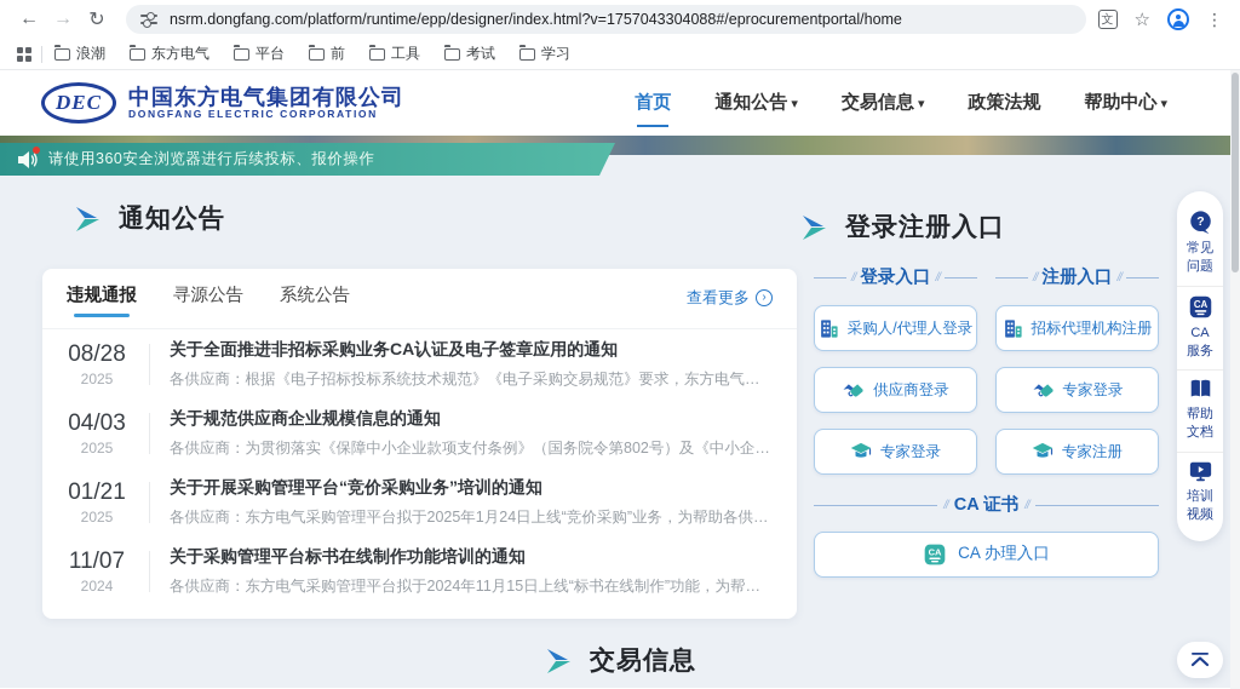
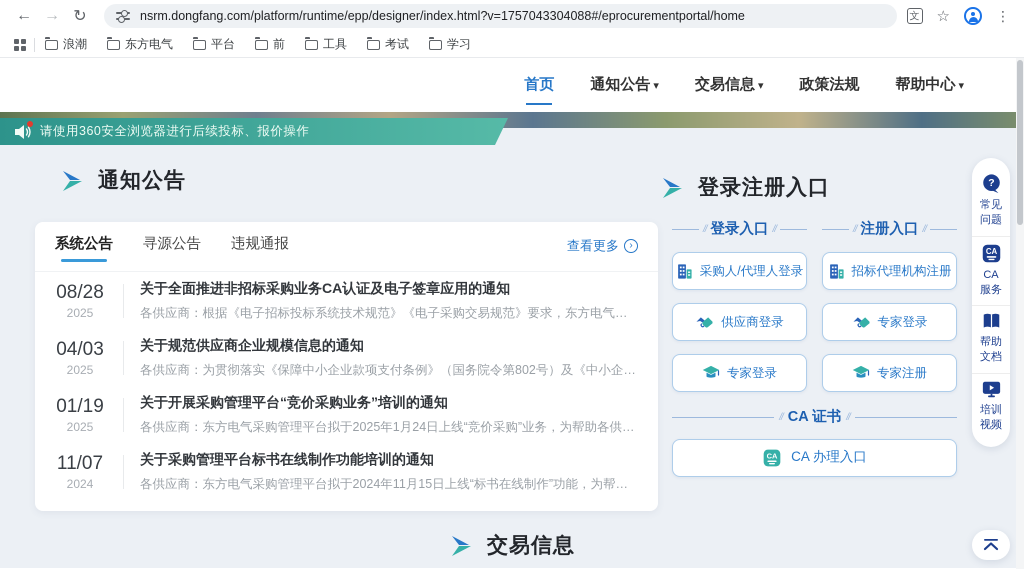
  ←
  →
  ↻
  nsrm.dongfang.com/platform/runtime/epp/designer/index.html?v=1757043304088#/eprocurementportal/home
  文
  ☆
  ⋮
  浪潮
  东方电气
  平台
  前
  工具
  考试
  学习
- DEC
- 中国东方电气集团有限公司
- DONGFANG ELECTRIC CORPORATION
  首页
  通知公告
  交易信息
  政策法规
  帮助中心
  请使用360安全浏览器进行后续投标、报价操作
  通知公告
- 违规通报
+ 系统公告
  寻源公告
- 系统公告
+ 违规通报
  查看更多
  ›
  08/28
  2025
  关于全面推进非招标采购业务CA认证及电子签章应用的通知
  各供应商：根据《电子招标投标系统技术规范》《电子采购交易规范》要求，东方电气采购
  04/03
  2025
  关于规范供应商企业规模信息的通知
  各供应商：为贯彻落实《保障中小企业款项支付条例》（国务院令第802号）及《中小企业
- 01/21
+ 01/19
  2025
  关于开展采购管理平台“竞价采购业务”培训的通知
  各供应商：东方电气采购管理平台拟于2025年1月24日上线“竞价采购”业务，为帮助各供…
  11/07
  2024
  关于采购管理平台标书在线制作功能培训的通知
  各供应商：东方电气采购管理平台拟于2024年11月15日上线“标书在线制作”功能，为帮…
  登录注册入口
  //
  登录入口
  //
  //
  注册入口
  //
  采购人/代理人登录
  招标代理机构注册
  供应商登录
  专家登录
  专家登录
  专家注册
  //
  CA 证书
  //
  CA
  CA 办理入口
  ?
  常见问题
  CA
  CA服务
  帮助文档
  培训视频
  交易信息
